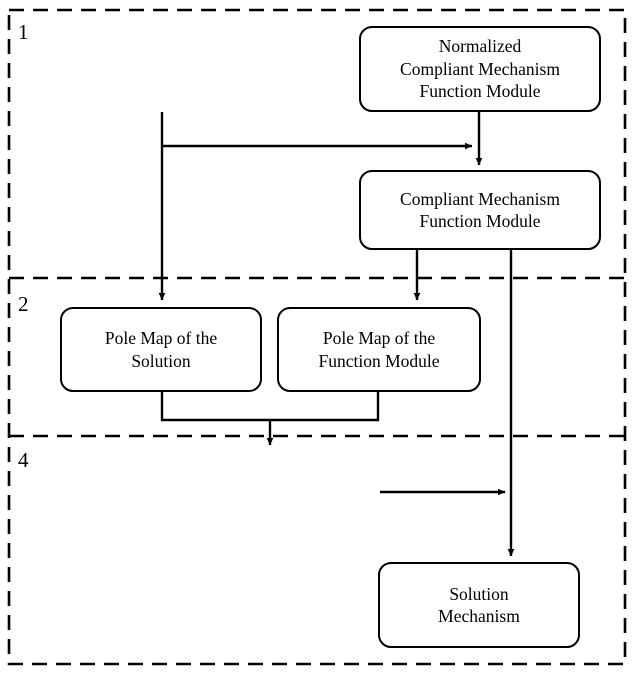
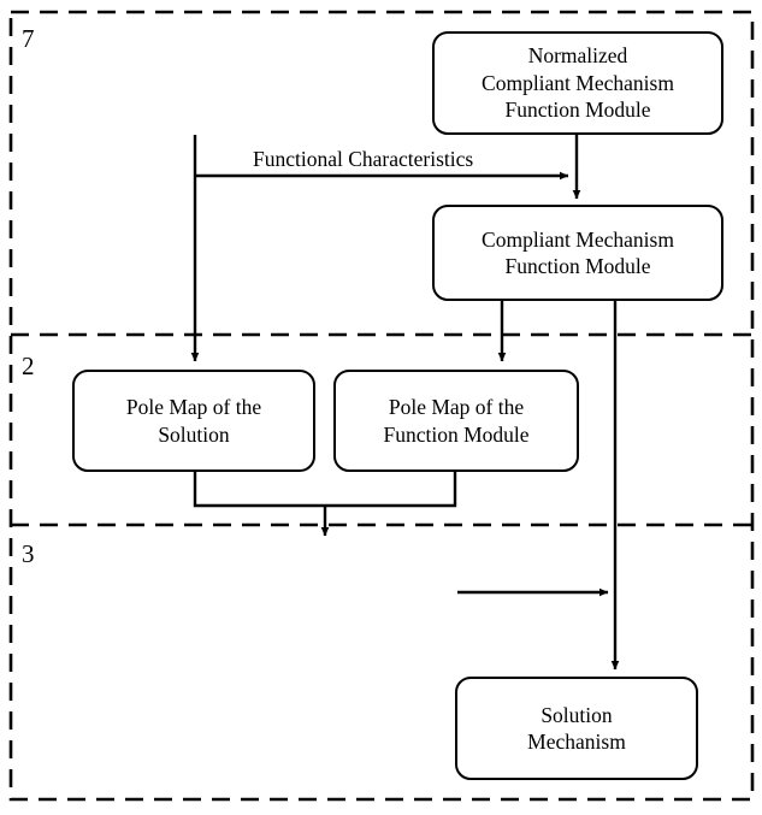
- 1
+ 7
  2
- 4
+ 3
  Normalized
  Compliant Mechanism
  Function Module
  Compliant Mechanism
  Function Module
+ Functional Characteristics
  Pole Map of the
  Solution
  Pole Map of the
  Function Module
  Solution
  Mechanism
